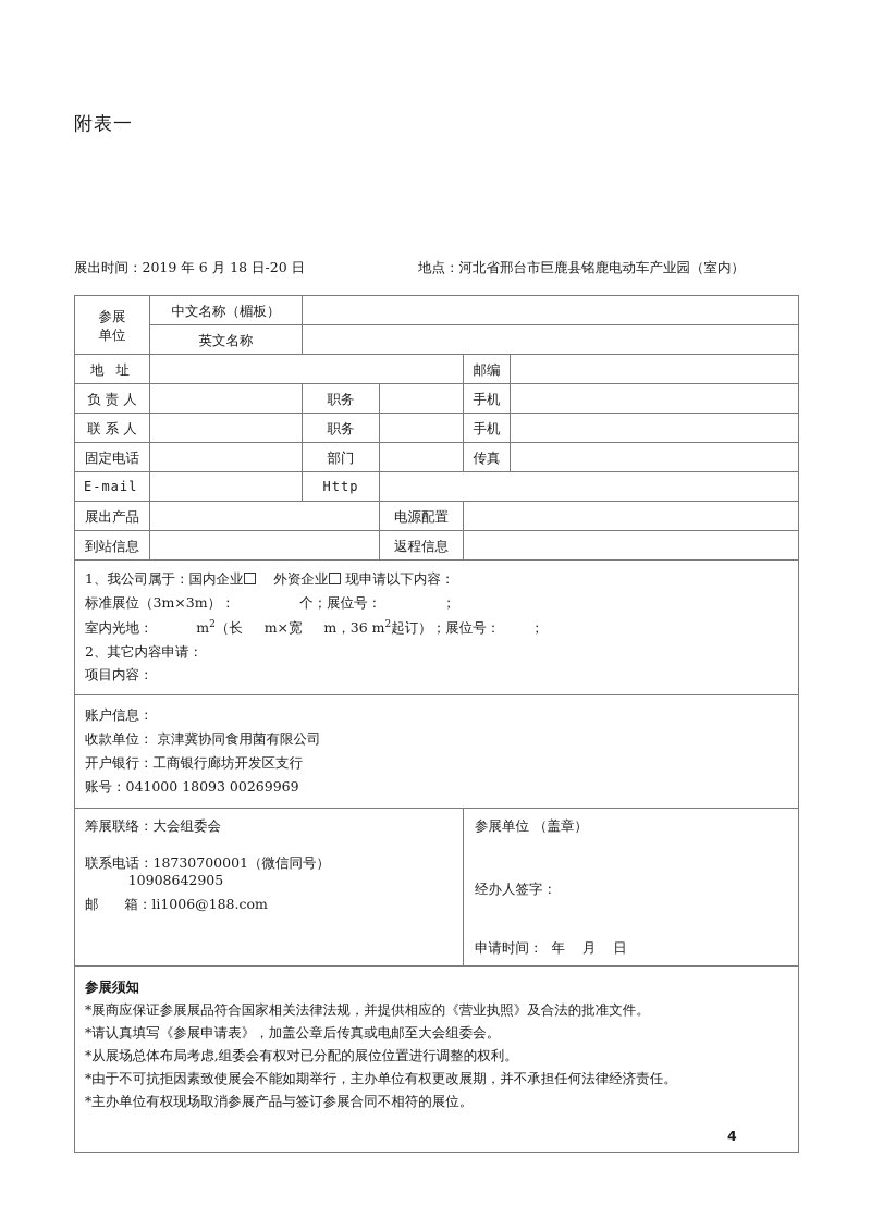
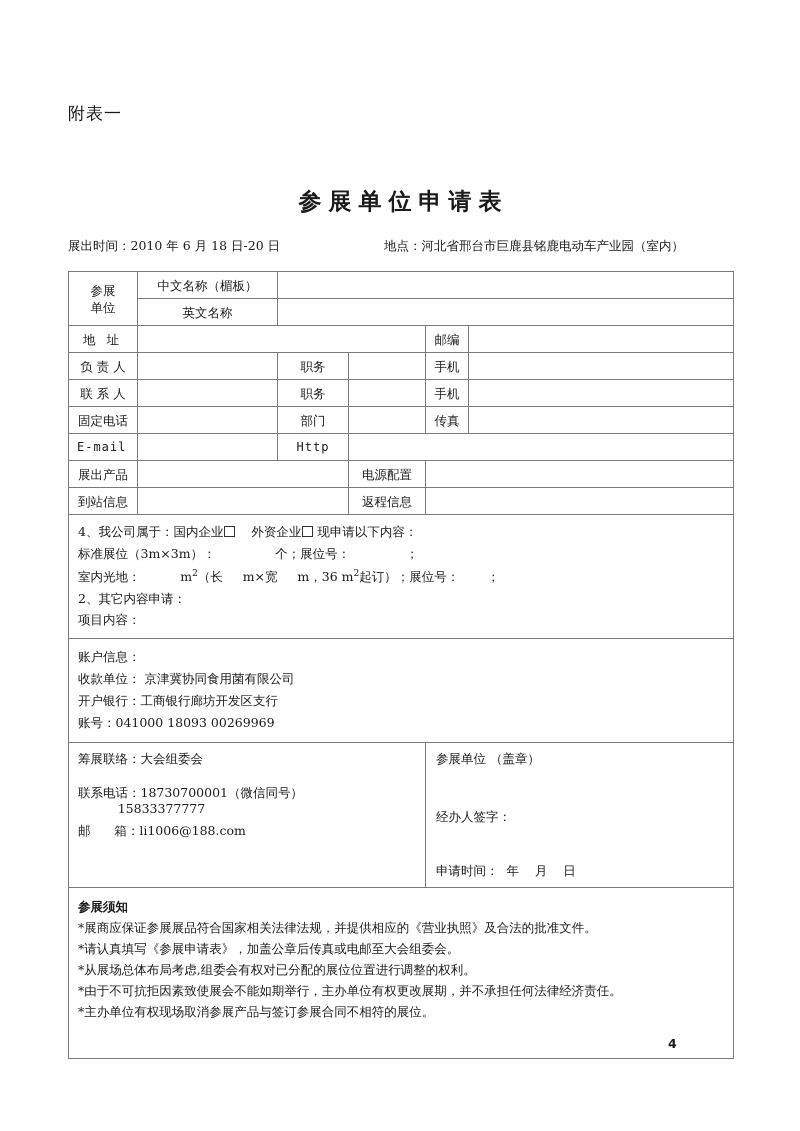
  附表一
+ 参展单位申请表
- 展出时间：2019 年 6 月 18 日-20 日
+ 展出时间：2010 年 6 月 18 日-20 日
  地点：河北省邢台市巨鹿县铭鹿电动车产业园（室内）
  参展单位	中文名称（楣板）
  英文名称
  地址		邮编
  负责人		职务		手机
  联系人		职务		手机
  固定电话		部门		传真
  E-mail		Http
  展出产品		电源配置
  到站信息		返程信息
- 1、我公司属于：国内企业 外资企业 现申请以下内容： 标准展位（3m×3m）： 个；展位号： ； 室内光地： m2（长 m×宽 m，36 m2起订）；展位号： ； 2、其它内容申请： 项目内容：
+ 4、我公司属于：国内企业 外资企业 现申请以下内容： 标准展位（3m×3m）： 个；展位号： ； 室内光地： m2（长 m×宽 m，36 m2起订）；展位号： ； 2、其它内容申请： 项目内容：
  账户信息： 收款单位： 京津冀协同食用菌有限公司 开户银行：工商银行廊坊开发区支行 账号：041000 18093 00269969
- 筹展联络：大会组委会 联系电话：18730700001（微信同号） 10908642905 邮 箱：li1006@188.com	参展单位 （盖章） 经办人签字： 申请时间： 年 月 日
+ 筹展联络：大会组委会 联系电话：18730700001（微信同号） 15833377777 邮 箱：li1006@188.com	参展单位 （盖章） 经办人签字： 申请时间： 年 月 日
  参展须知 *展商应保证参展展品符合国家相关法律法规，并提供相应的《营业执照》及合法的批准文件。 *请认真填写《参展申请表》，加盖公章后传真或电邮至大会组委会。 *从展场总体布局考虑,组委会有权对已分配的展位位置进行调整的权利。 *由于不可抗拒因素致使展会不能如期举行，主办单位有权更改展期，并不承担任何法律经济责任。 *主办单位有权现场取消参展产品与签订参展合同不相符的展位。
  4
